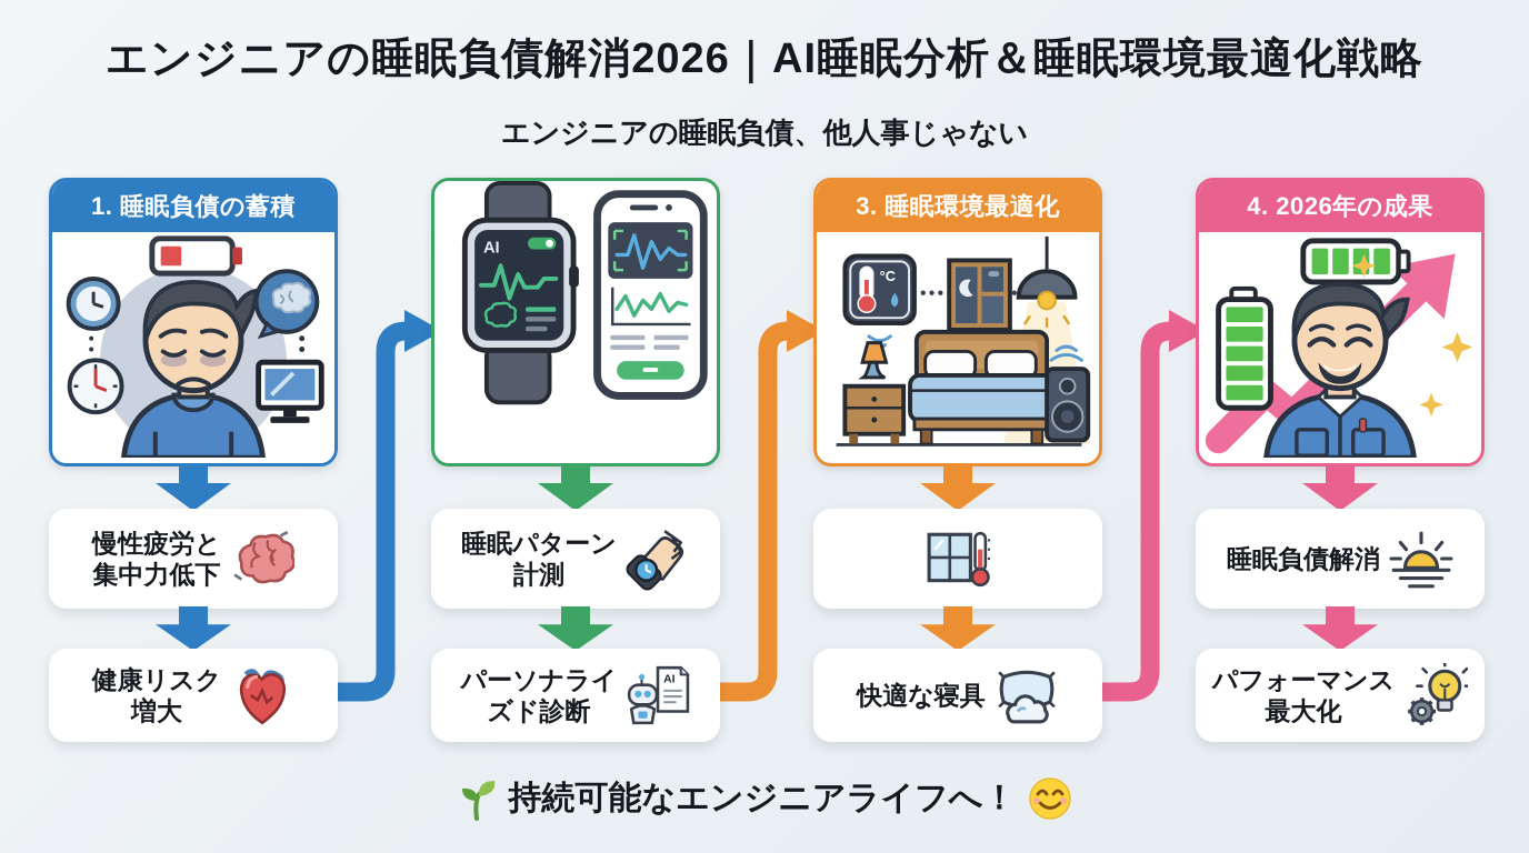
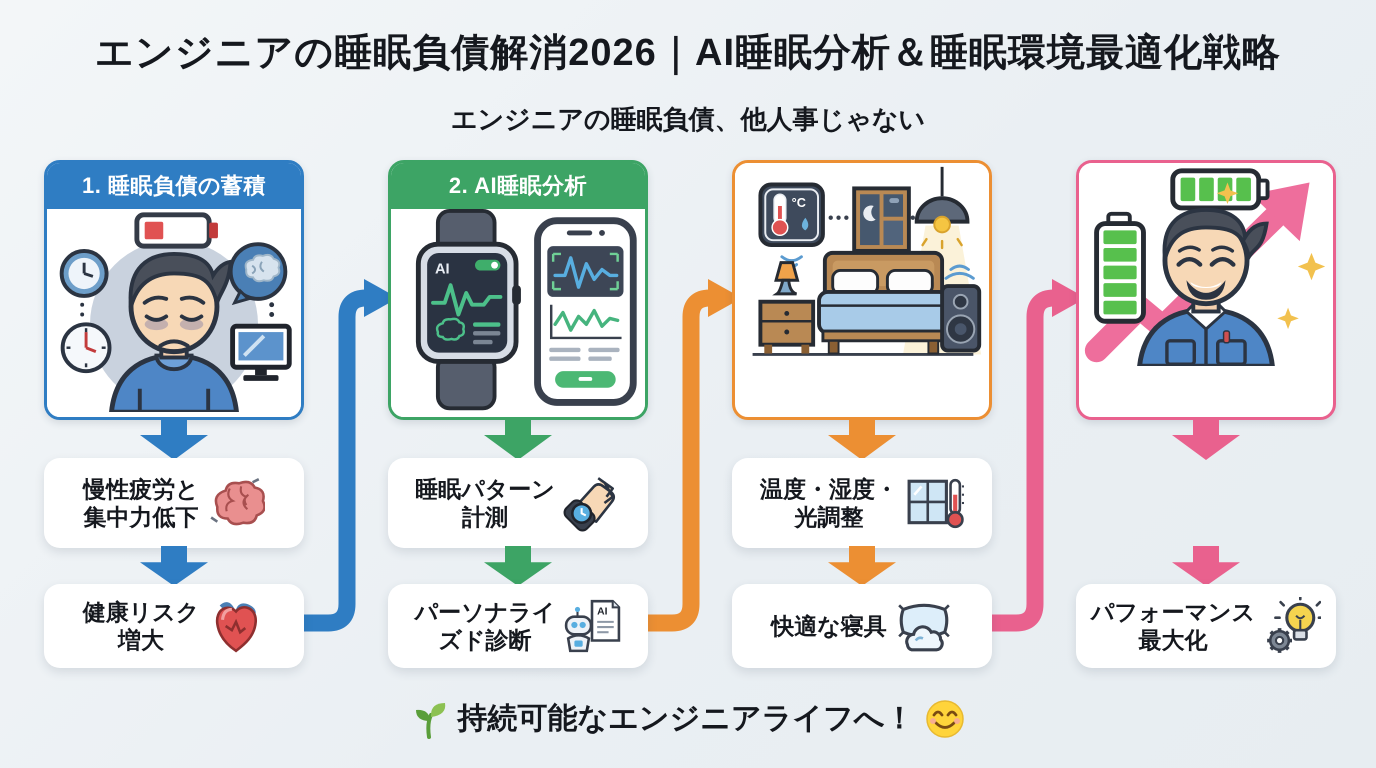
  エンジニアの睡眠負債解消2026｜AI睡眠分析＆睡眠環境最適化戦略
  エンジニアの睡眠負債、他人事じゃない
  1. 睡眠負債の蓄積
  慢性疲労と
  集中力低下
  健康リスク
  増大
+ 2. AI睡眠分析
  AI
  睡眠パターン
  計測
  パーソナライ
  ズド診断
  AI
- 3. 睡眠環境最適化
  °C
+ 温度・湿度・
+ 光調整
  快適な寝具
- 4. 2026年の成果
- 睡眠負債解消
  パフォーマンス
  最大化
  持続可能なエンジニアライフへ！
